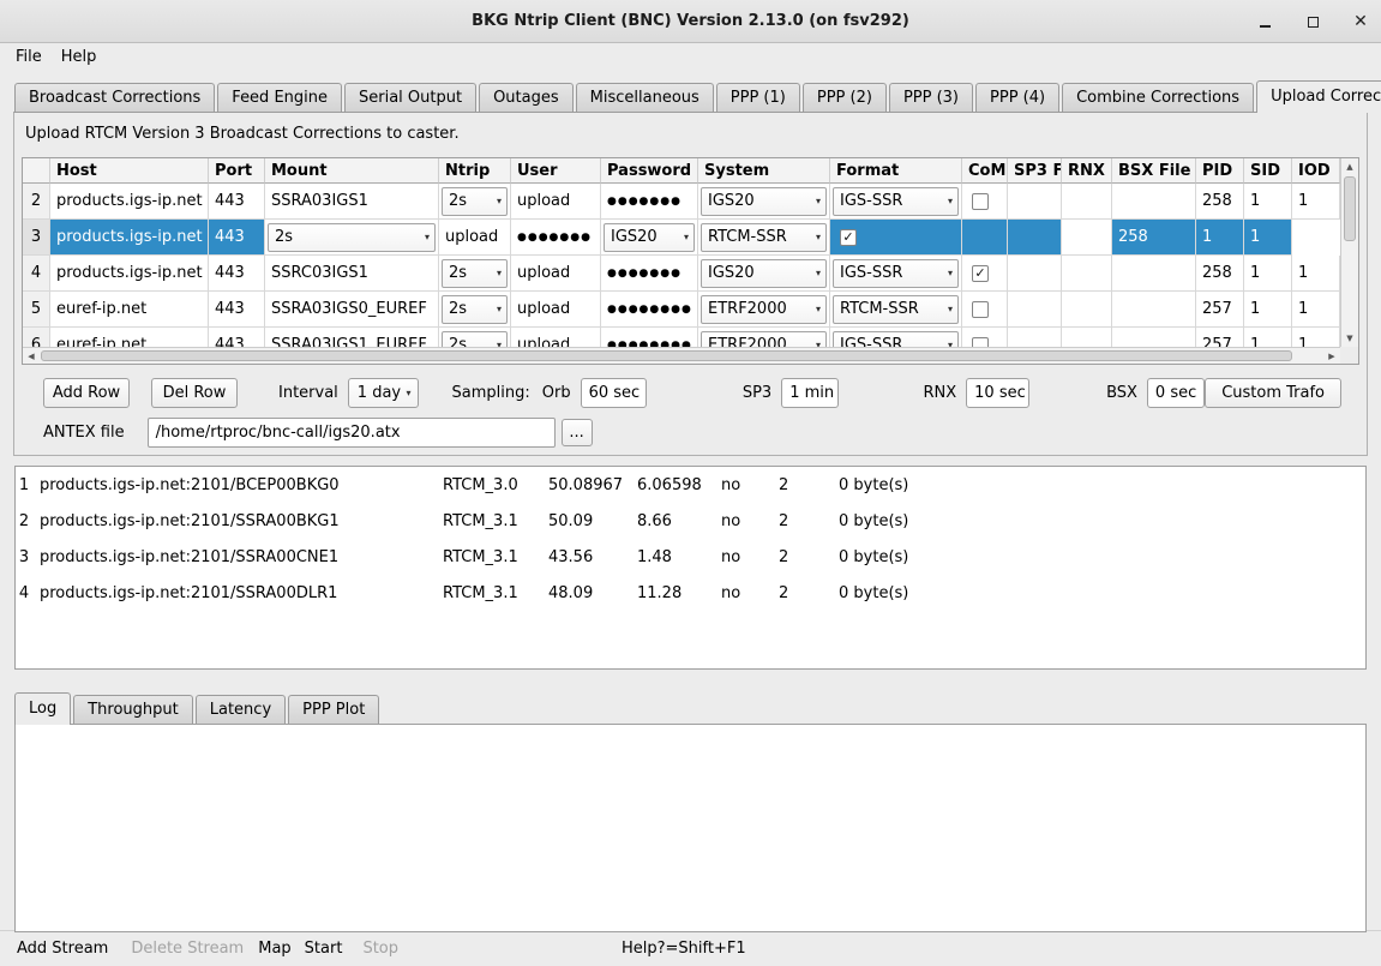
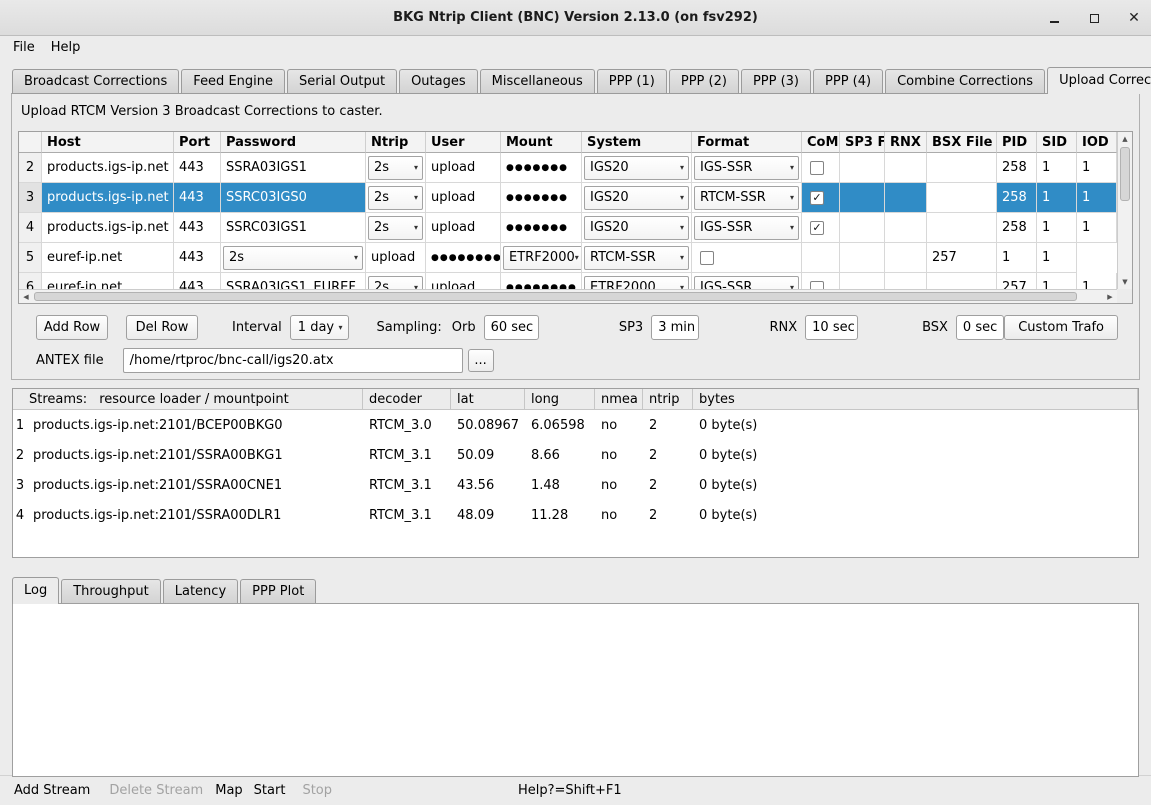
  BKG Ntrip Client (BNC) Version 2.13.0 (on fsv292)
  ✕
  File
  Help
  Broadcast Corrections
  Feed Engine
  Serial Output
  Outages
  Miscellaneous
  PPP (1)
  PPP (2)
  PPP (3)
  PPP (4)
  Combine Corrections
  Upload Correc
  Upload RTCM Version 3 Broadcast Corrections to caster.
  Host
  Port
- Mount
+ Password
  Ntrip
  User
- Password
+ Mount
  System
  Format
  CoM
  SP3 F
  RNX
  BSX File
  PID
  SID
  IOD
  2
  products.igs-ip.net
  443
  SSRA03IGS1
  2s
  ▾
  upload
  ●●●●●●●
  IGS20
  ▾
  IGS-SSR
  ▾
  258
  1
  1
  3
  products.igs-ip.net
  443
+ SSRC03IGS0
  2s
  ▾
  upload
  ●●●●●●●
  IGS20
  ▾
  RTCM-SSR
  ▾
  258
  1
  1
  4
  products.igs-ip.net
  443
  SSRC03IGS1
  2s
  ▾
  upload
  ●●●●●●●
  IGS20
  ▾
  IGS-SSR
  ▾
  258
  1
  1
  5
  euref-ip.net
  443
- SSRA03IGS0_EUREF
  2s
  ▾
  upload
  ●●●●●●●●
  ETRF2000
  ▾
  RTCM-SSR
  ▾
  257
  1
  1
  6
  euref-ip.net
  443
  SSRA03IGS1_EUREF
  2s
  ▾
  upload
  ●●●●●●●●
  ETRF2000
  ▾
  IGS-SSR
  ▾
  257
  1
  1
  ▲
  ▼
  ◀
  ▶
  Add Row
  Del Row
  Interval
  1 day
  ▾
  Sampling:
  Orb
  60 sec
  SP3
- 1 min
+ 3 min
  RNX
  10 sec
  BSX
  0 sec
  Custom Trafo
  ANTEX file
  /home/rtproc/bnc-call/igs20.atx
  ...
+ Streams:
+ resource loader / mountpoint
+ decoder
+ lat
+ long
+ nmea
+ ntrip
+ bytes
  1
  products.igs-ip.net:2101/BCEP00BKG0
  RTCM_3.0
  50.08967
  6.06598
  no
  2
  0 byte(s)
  2
  products.igs-ip.net:2101/SSRA00BKG1
  RTCM_3.1
  50.09
  8.66
  no
  2
  0 byte(s)
  3
  products.igs-ip.net:2101/SSRA00CNE1
  RTCM_3.1
  43.56
  1.48
  no
  2
  0 byte(s)
  4
  products.igs-ip.net:2101/SSRA00DLR1
  RTCM_3.1
  48.09
  11.28
  no
  2
  0 byte(s)
  Log
  Throughput
  Latency
  PPP Plot
  Add Stream
  Delete Stream
  Map
  Start
  Stop
  Help?=Shift+F1
